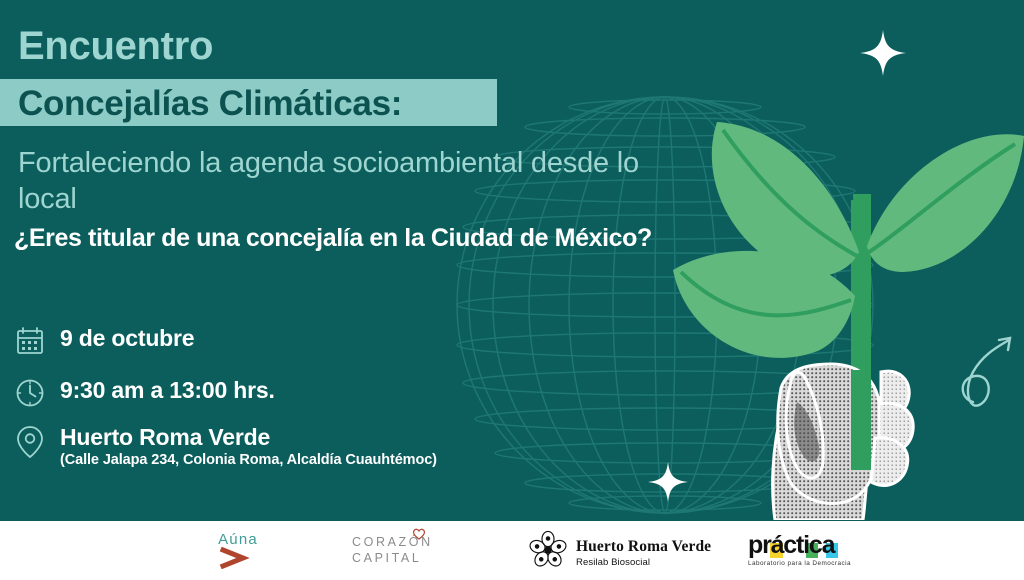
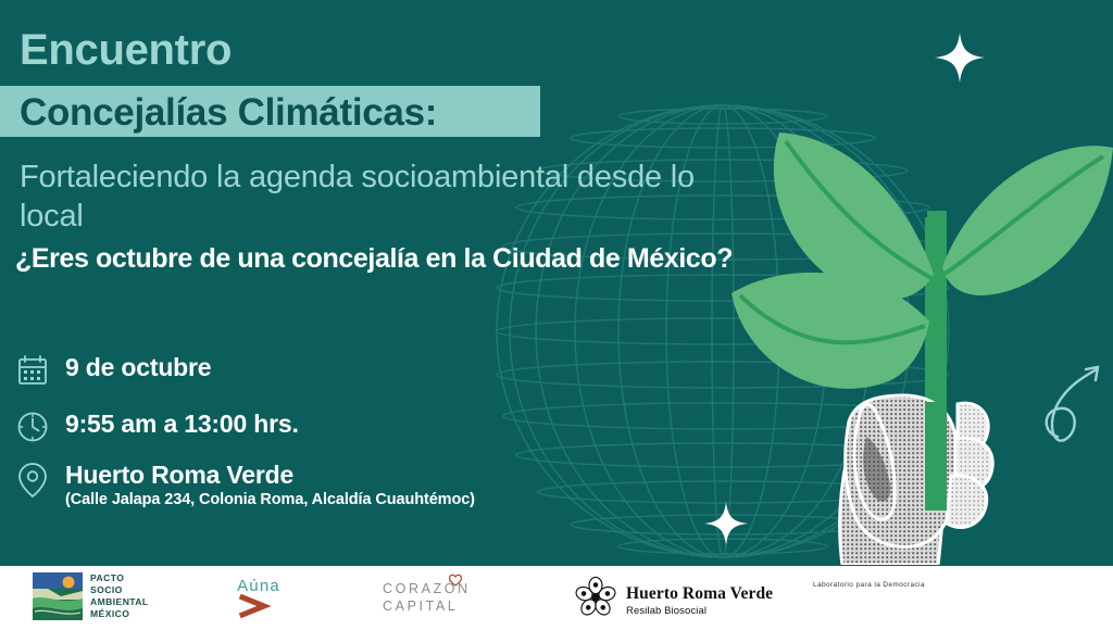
  Encuentro
  Concejalías Climáticas:
  Fortaleciendo la agenda socioambiental desde lo local
- ¿Eres titular de una concejalía en la Ciudad de México?
+ ¿Eres octubre de una concejalía en la Ciudad de México?
  9 de octubre
- 9:30 am a 13:00 hrs.
+ 9:55 am a 13:00 hrs.
  Huerto Roma Verde
  (Calle Jalapa 234, Colonia Roma, Alcaldía Cuauhtémoc)
+ PACTO
+ SOCIO
+ AMBIENTAL
+ MÉXICO
  Aúna
  CORAZÓN
  CAPITAL
  Huerto Roma Verde
  Resilab Biosocial
- práctica
